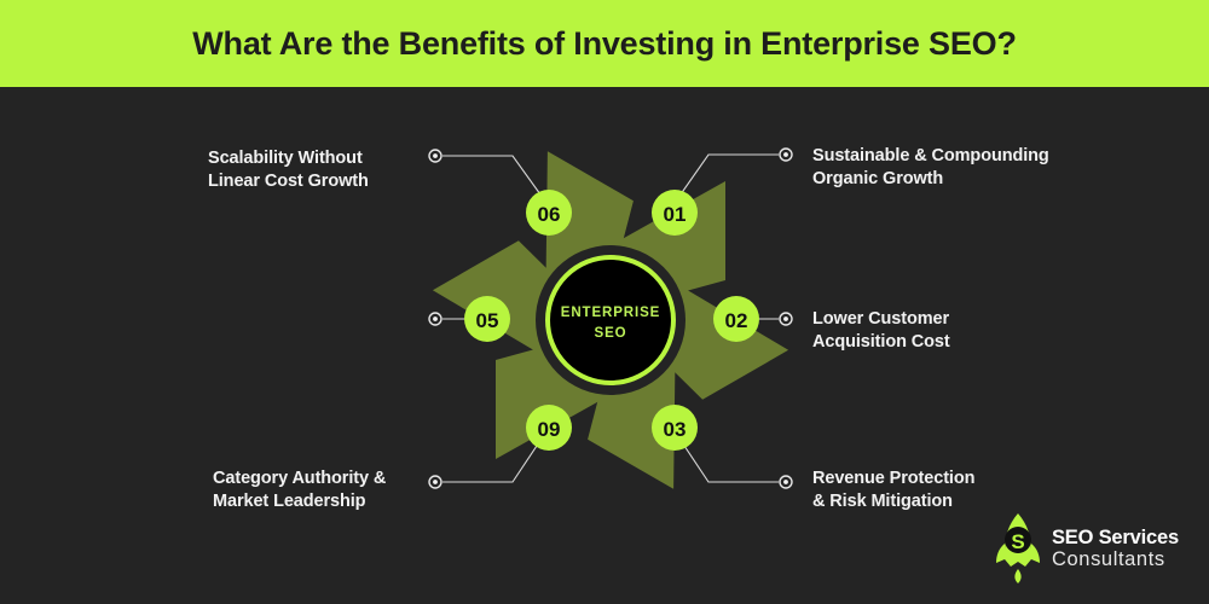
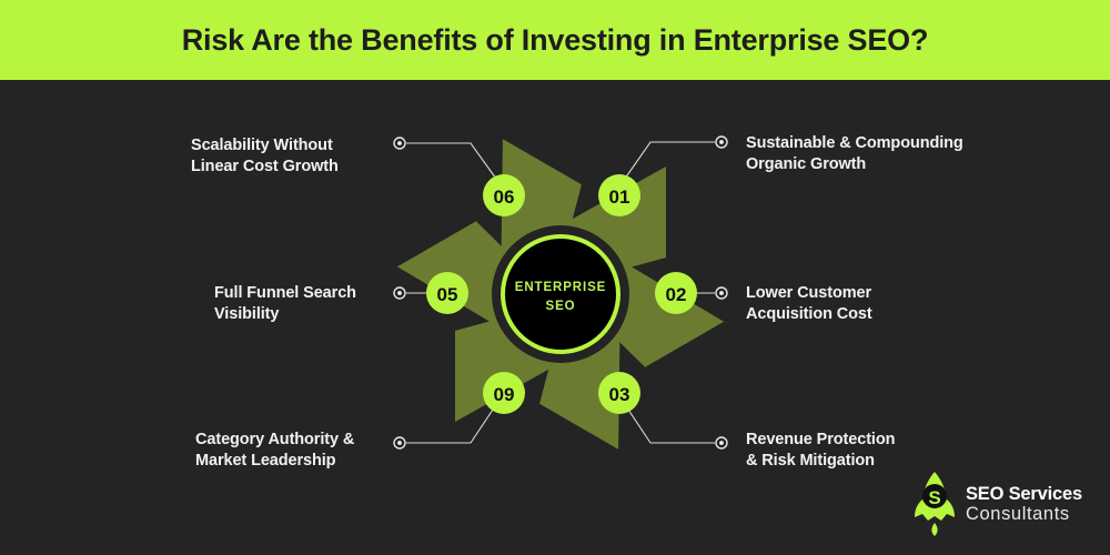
- What Are the Benefits of Investing in Enterprise SEO?
+ Risk Are the Benefits of Investing in Enterprise SEO?
  ENTERPRISE
  SEO
  01
  02
  03
  09
  05
  06
  Sustainable & Compounding
  Organic Growth
  Lower Customer
  Acquisition Cost
  Revenue Protection
  & Risk Mitigation
  Category Authority &
  Market Leadership
+ Full Funnel Search
+ Visibility
  Scalability Without
  Linear Cost Growth
  S
  SEO Services
  Consultants
